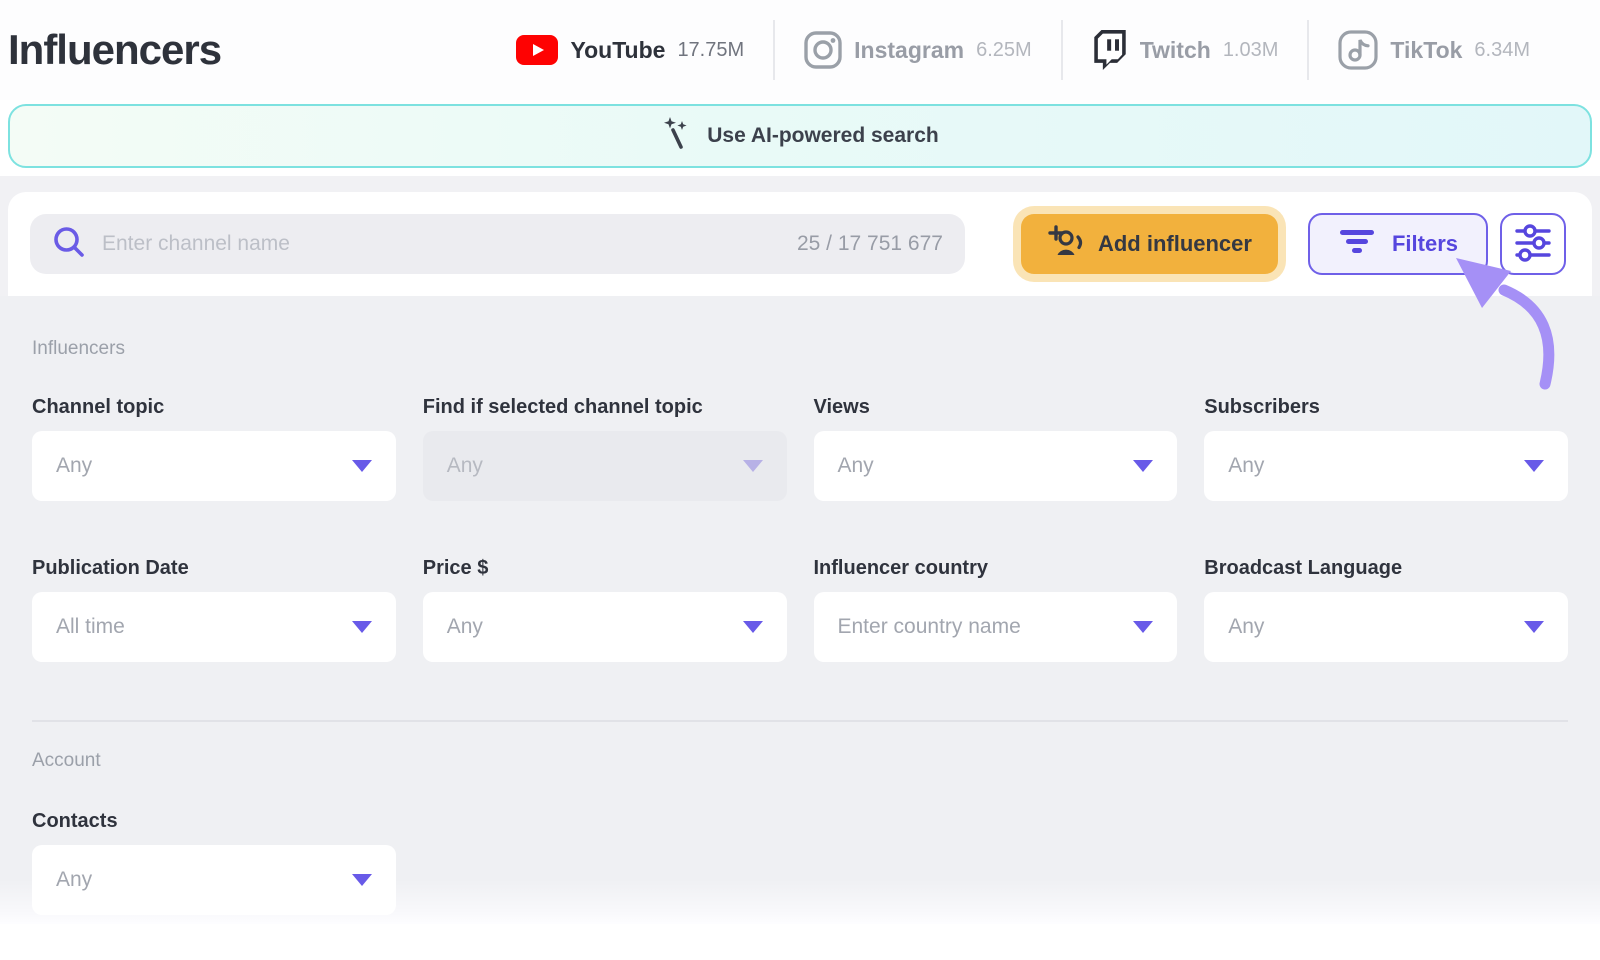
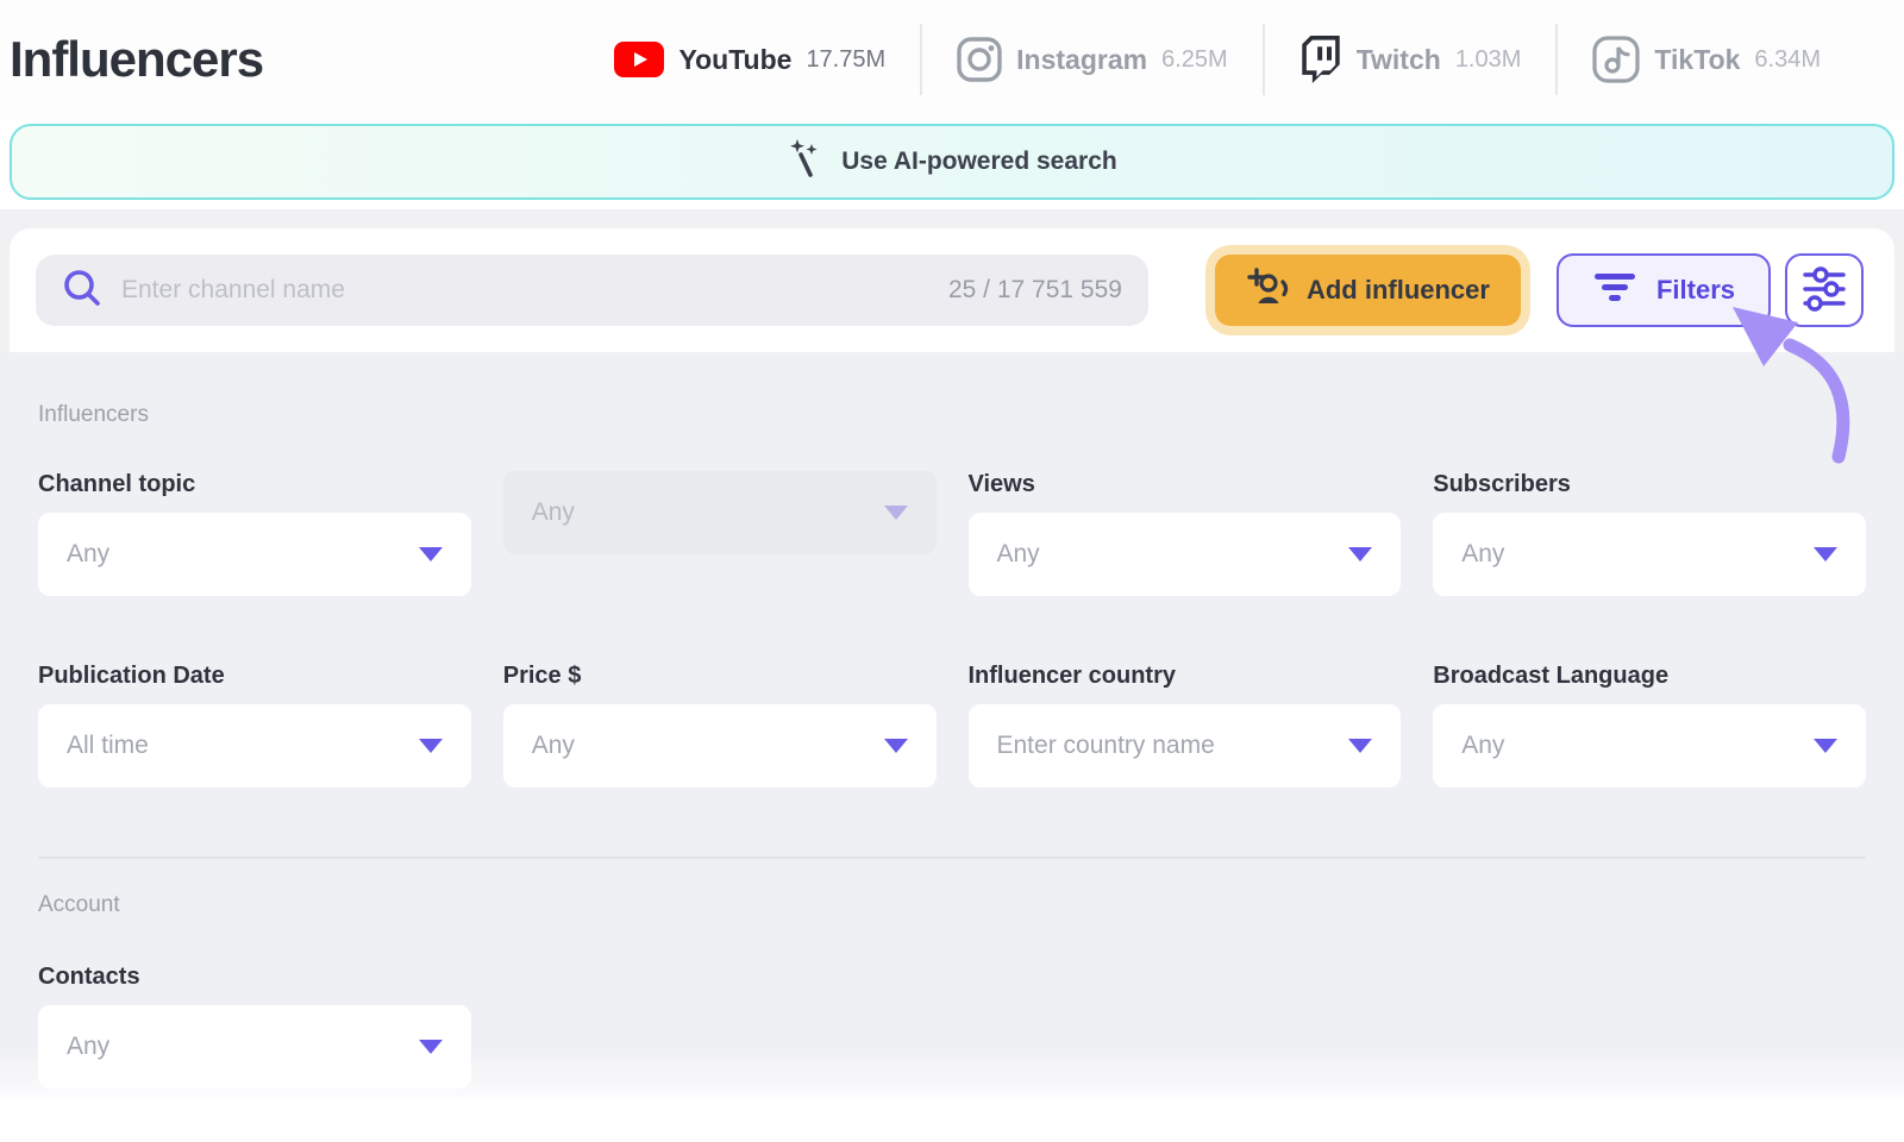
  Influencers
  YouTube
  17.75M
  Instagram
  6.25M
  Twitch
  1.03M
  TikTok
  6.34M
  Use AI-powered search
  Enter channel name
- 25 / 17 751 677
+ 25 / 17 751 559
  Add influencer
  Filters
  Influencers
  Channel topic
  Any
- Find if selected channel topic
  Any
  Views
  Any
  Subscribers
  Any
  Publication Date
  All time
  Price $
  Any
  Influencer country
  Enter country name
  Broadcast Language
  Any
  Account
  Contacts
  Any
